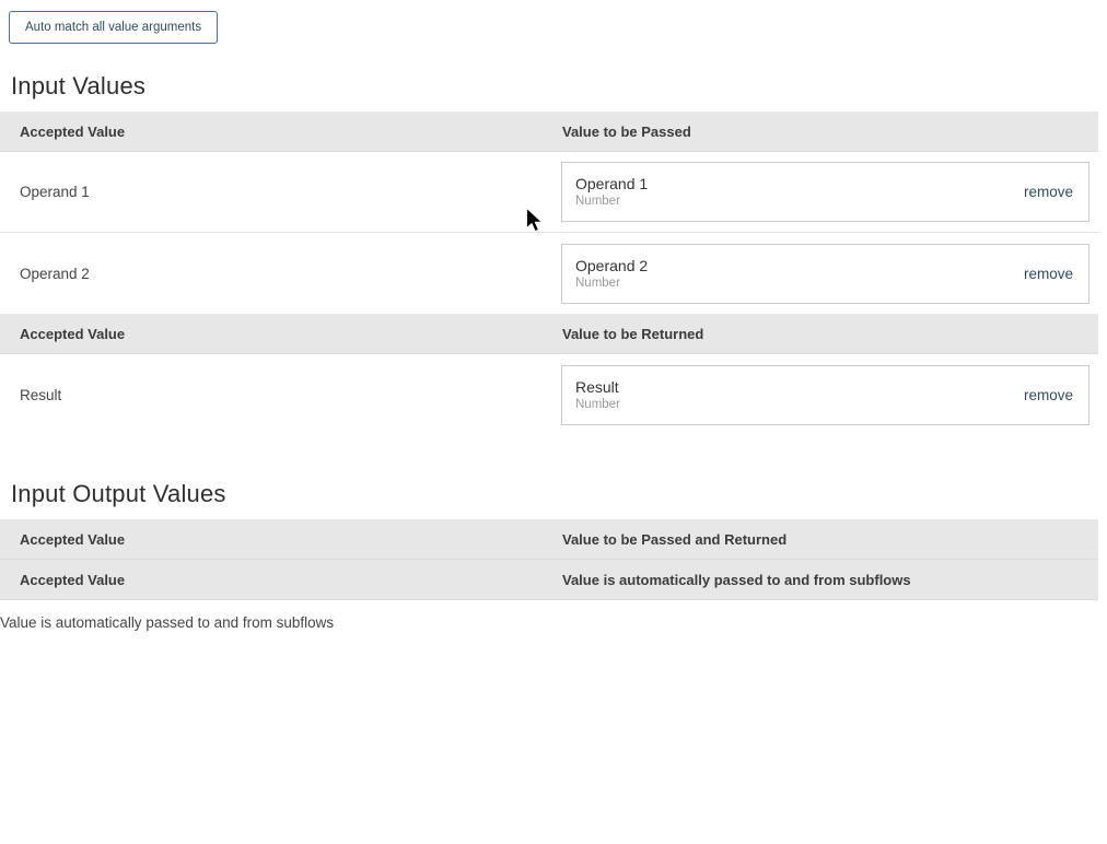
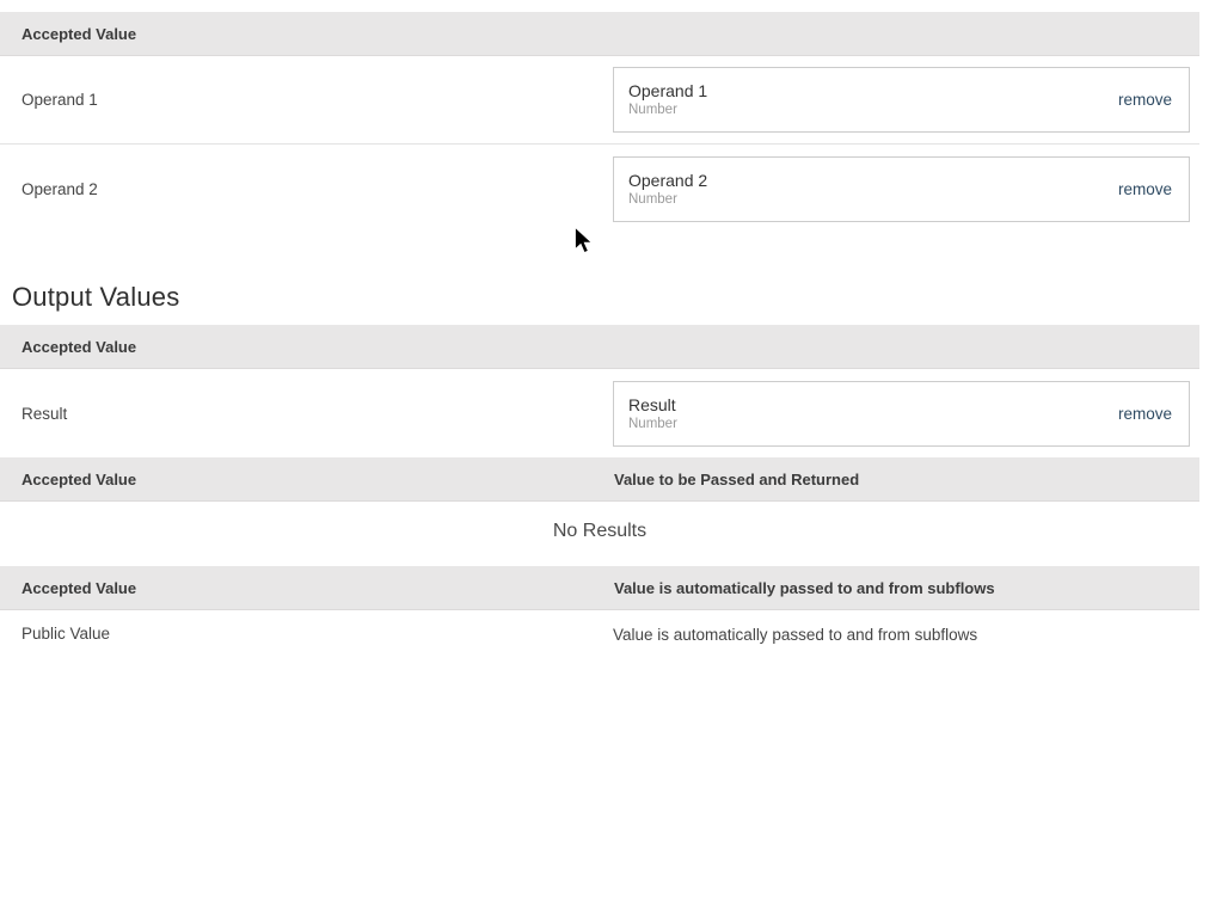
- Auto match all value arguments
- Input Values
  Accepted Value
- Value to be Passed
  Operand 1
  Operand 1
  Number
  remove
  Operand 2
  Operand 2
  Number
  remove
+ Output Values
  Accepted Value
- Value to be Returned
  Result
  Result
  Number
  remove
- Input Output Values
  Accepted Value
  Value to be Passed and Returned
+ No Results
  Accepted Value
  Value is automatically passed to and from subflows
+ Public Value
  Value is automatically passed to and from subflows
